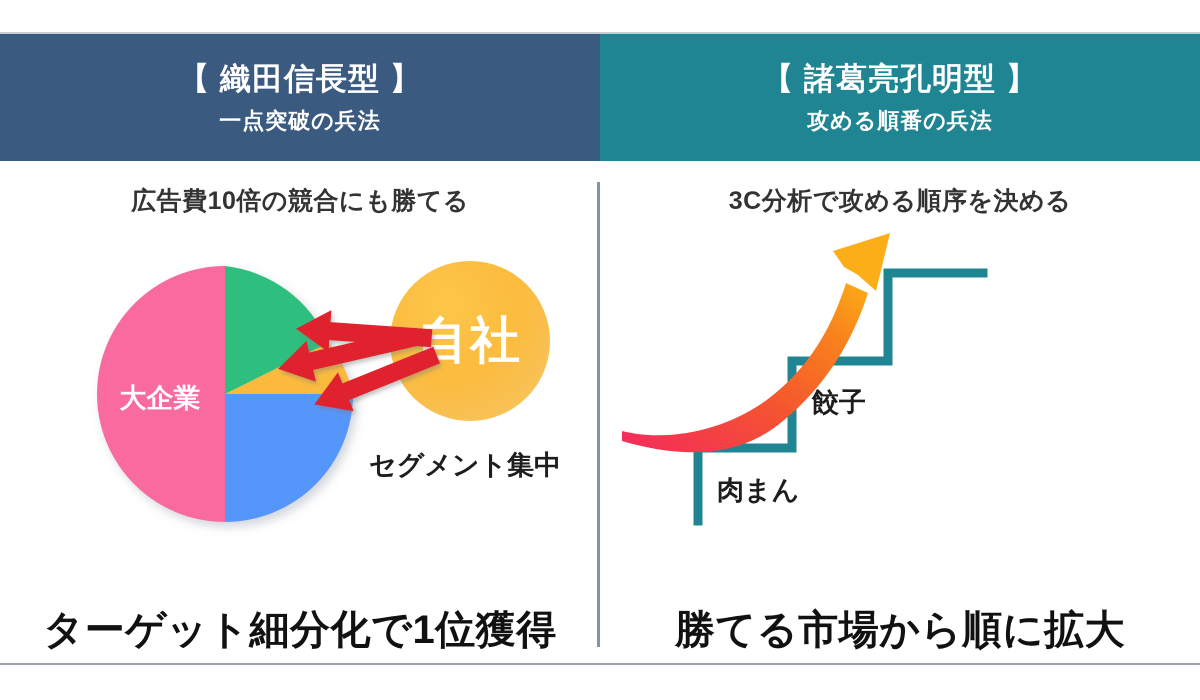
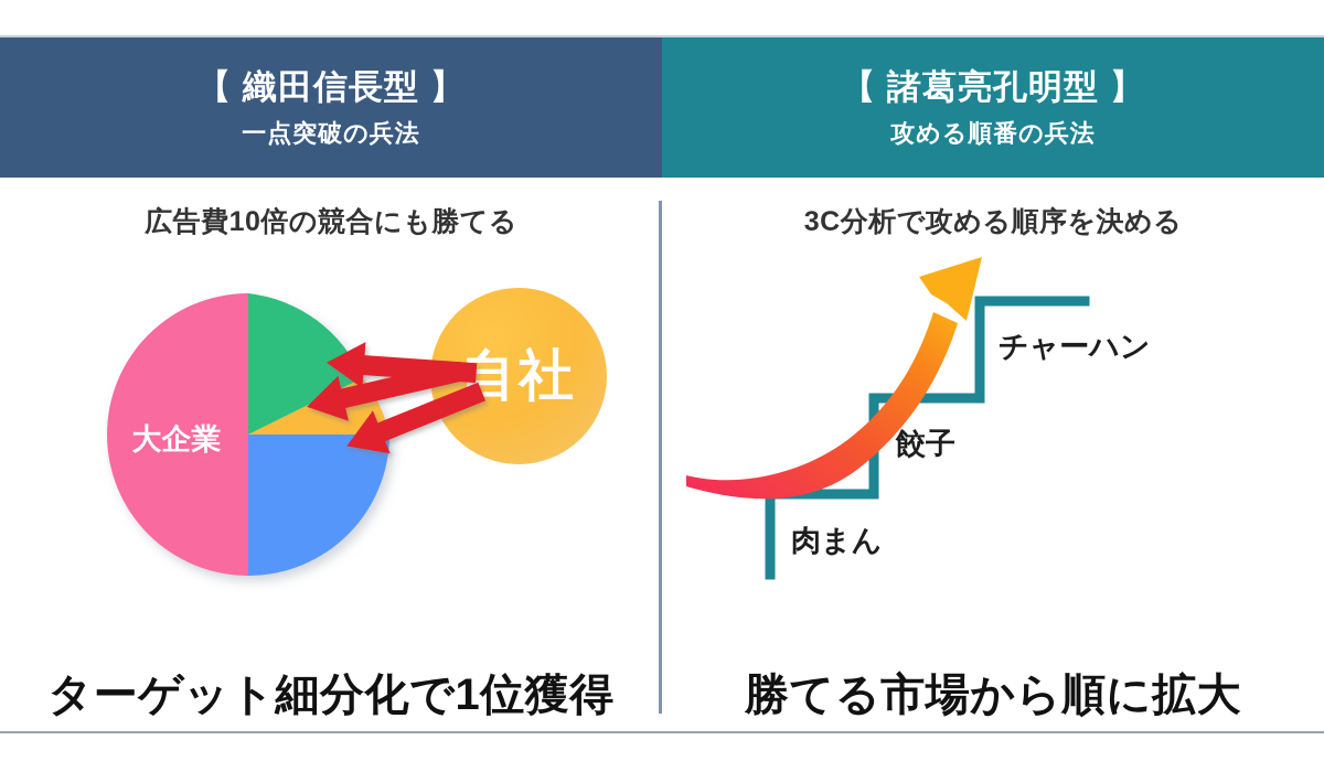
  【 織田信長型 】
  一点突破の兵法
  【 諸葛亮孔明型 】
  攻める順番の兵法
  広告費10倍の競合にも勝てる
  大企業
  自社
- セグメント集中
  ターゲット細分化で1位獲得
  3C分析で攻める順序を決める
  肉まん
  餃子
+ チャーハン
  勝てる市場から順に拡大
